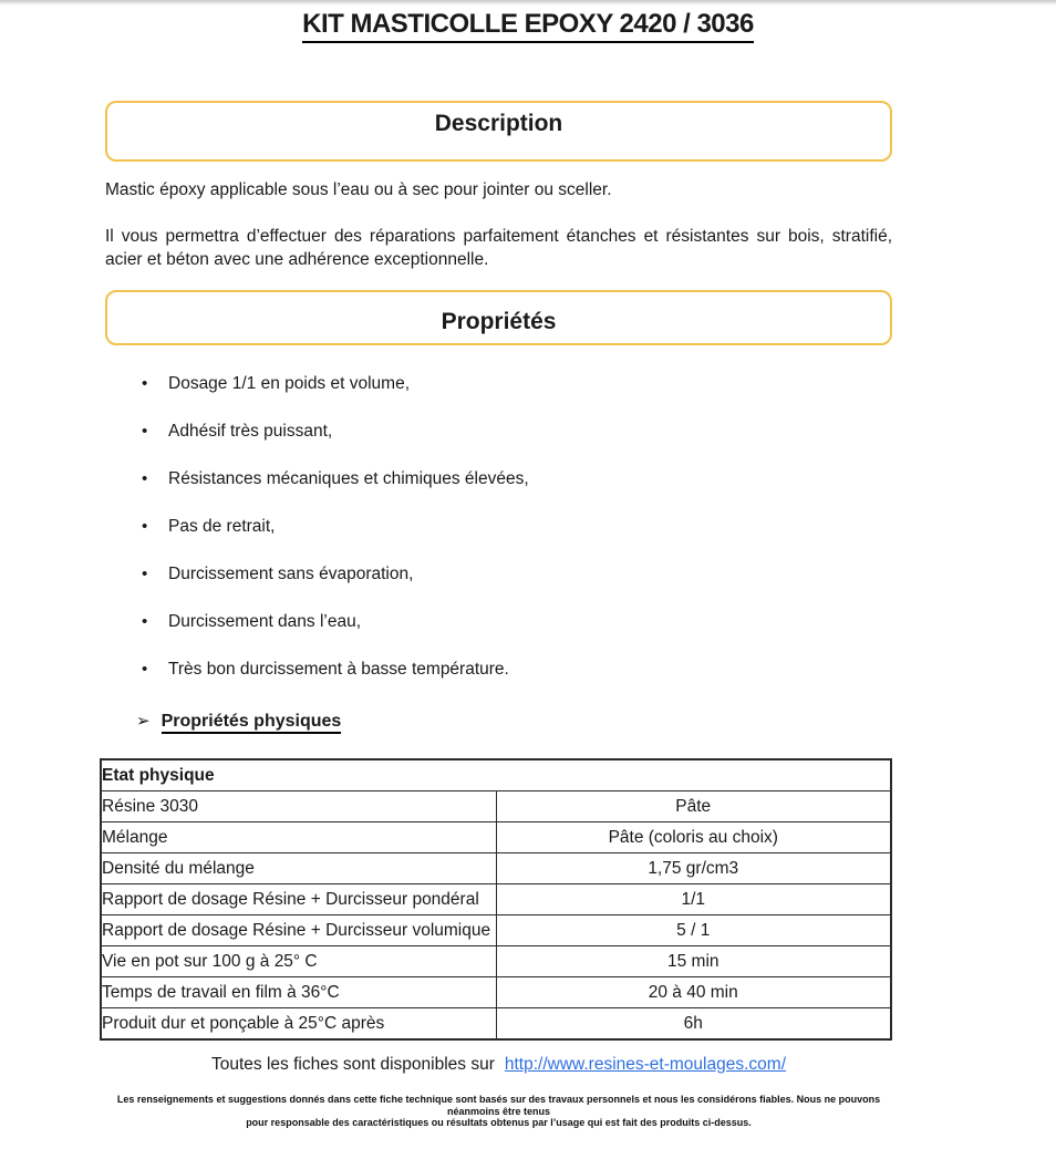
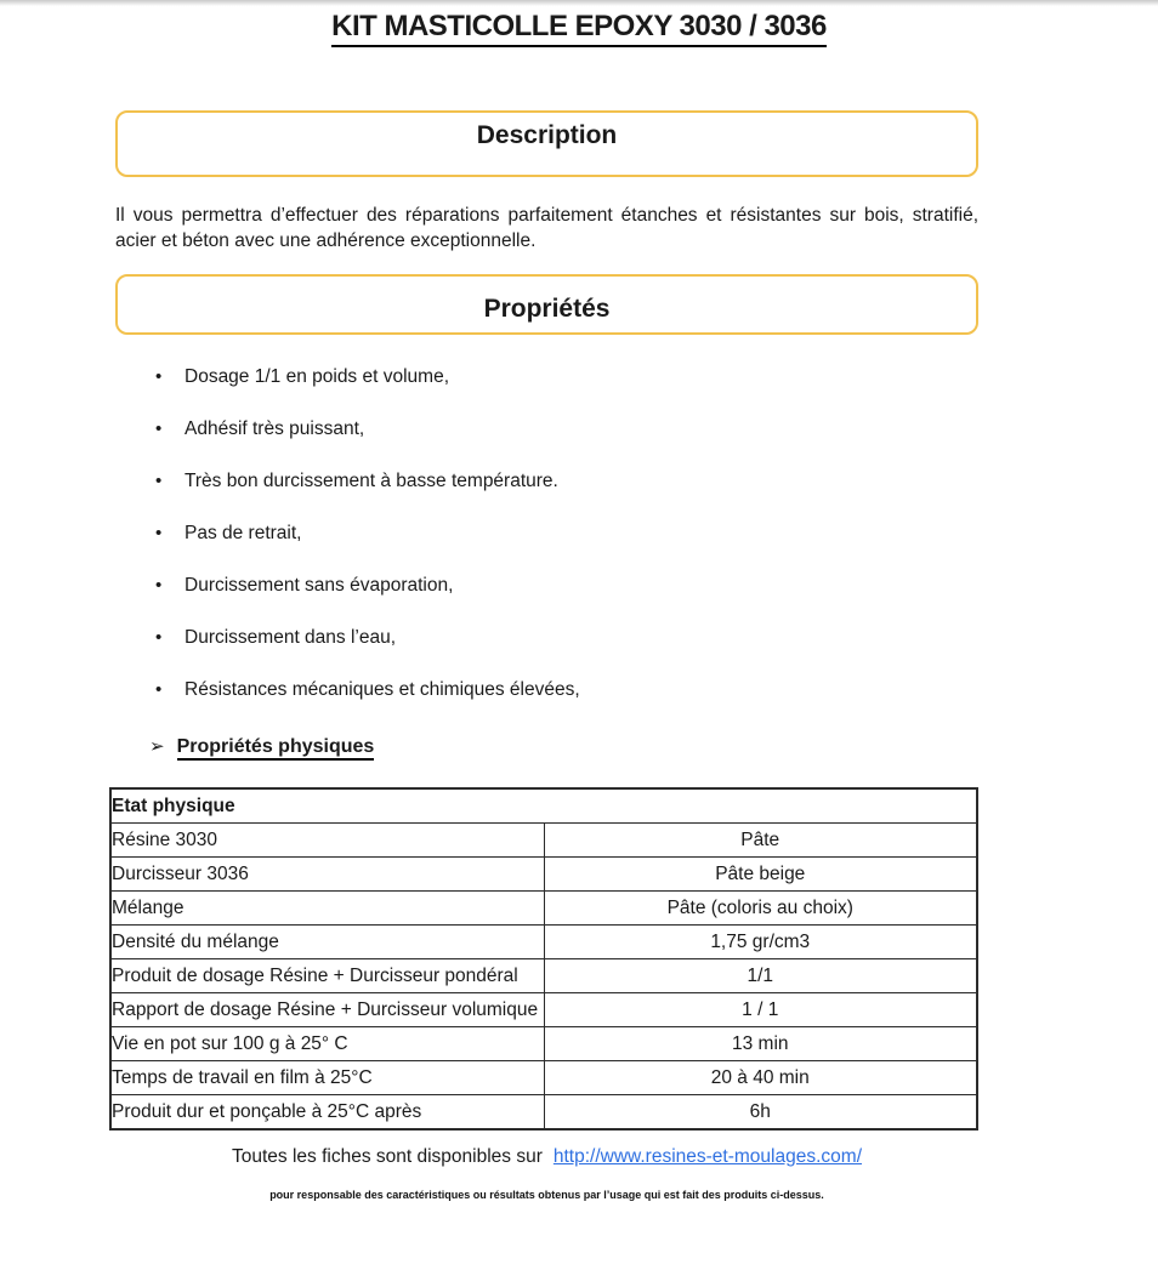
- KIT MASTICOLLE EPOXY 2420 / 3036
+ KIT MASTICOLLE EPOXY 3030 / 3036
  Description
- Mastic époxy applicable sous l’eau ou à sec pour jointer ou sceller.
  Il vous permettra d’effectuer des réparations parfaitement étanches et résistantes sur bois, stratifié, acier et béton avec une adhérence exceptionnelle.
  Propriétés
  •
  Dosage 1/1 en poids et volume,
  •
  Adhésif très puissant,
  •
- Résistances mécaniques et chimiques élevées,
+ Très bon durcissement à basse température.
  •
  Pas de retrait,
  •
  Durcissement sans évaporation,
  •
  Durcissement dans l’eau,
  •
- Très bon durcissement à basse température.
+ Résistances mécaniques et chimiques élevées,
  ➢ Propriétés physiques
  Etat physique
  Résine 3030	Pâte
+ Durcisseur 3036	Pâte beige
  Mélange	Pâte (coloris au choix)
  Densité du mélange	1,75 gr/cm3
- Rapport de dosage Résine + Durcisseur pondéral	1/1
+ Produit de dosage Résine + Durcisseur pondéral	1/1
- Rapport de dosage Résine + Durcisseur volumique	5 / 1
+ Rapport de dosage Résine + Durcisseur volumique	1 / 1
- Vie en pot sur 100 g à 25° C	15 min
+ Vie en pot sur 100 g à 25° C	13 min
- Temps de travail en film à 36°C	20 à 40 min
+ Temps de travail en film à 25°C	20 à 40 min
  Produit dur et ponçable à 25°C après	6h
  Toutes les fiches sont disponibles sur http://www.resines-et-moulages.com/
- Les renseignements et suggestions donnés dans cette fiche technique sont basés sur des travaux personnels et nous les considérons fiables. Nous ne pouvons néanmoins être tenus
  pour responsable des caractéristiques ou résultats obtenus par l’usage qui est fait des produits ci-dessus.
